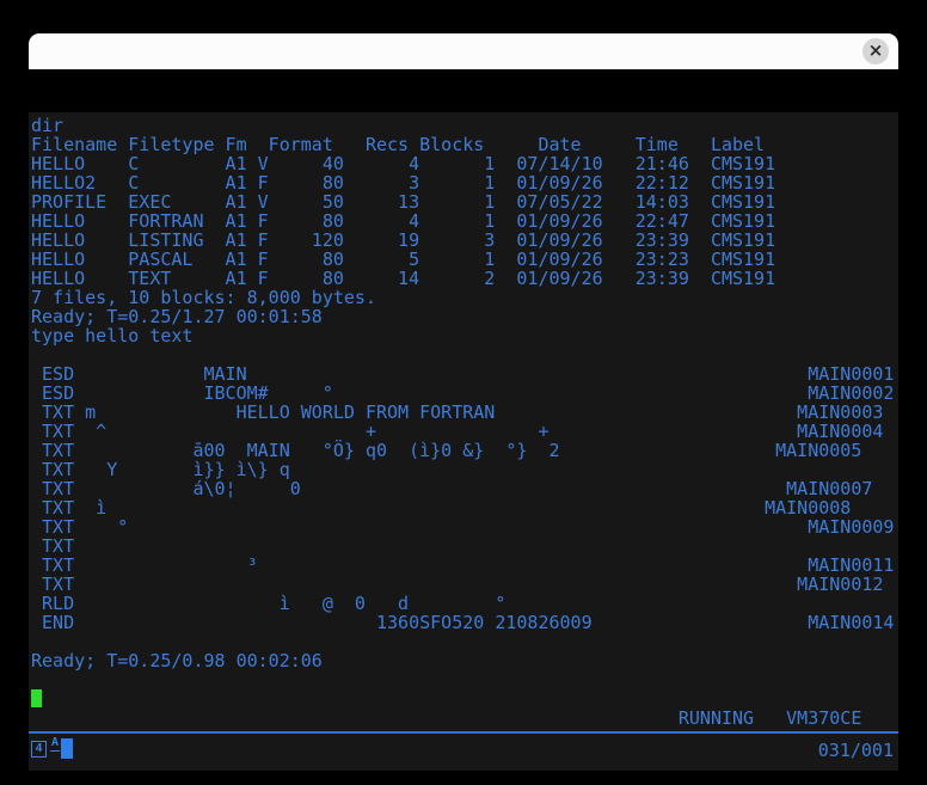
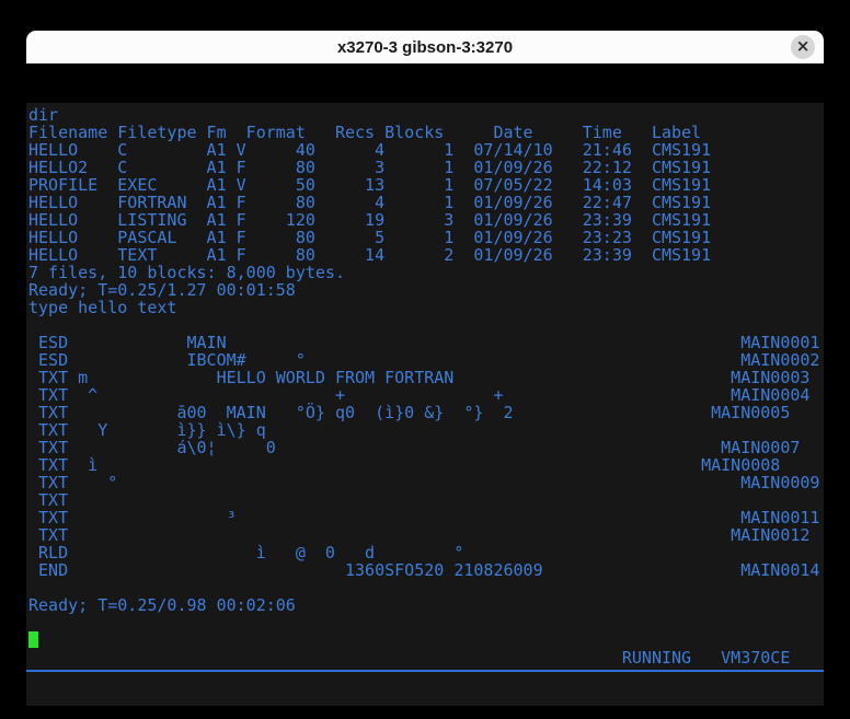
+ x3270-3 gibson-3:3270
  ×
  dir
  Filename Filetype Fm Format Recs Blocks Date Time Label
  HELLO C A1 V 40 4 1 07/14/10 21:46 CMS191
  HELLO2 C A1 F 80 3 1 01/09/26 22:12 CMS191
  PROFILE EXEC A1 V 50 13 1 07/05/22 14:03 CMS191
  HELLO FORTRAN A1 F 80 4 1 01/09/26 22:47 CMS191
  HELLO LISTING A1 F 120 19 3 01/09/26 23:39 CMS191
  HELLO PASCAL A1 F 80 5 1 01/09/26 23:23 CMS191
  HELLO TEXT A1 F 80 14 2 01/09/26 23:39 CMS191
  7 files, 10 blocks: 8,000 bytes.
  Ready; T=0.25/1.27 00:01:58
  type hello text
  ESD MAIN MAIN0001
  ESD IBCOM# ° MAIN0002
  TXT m HELLO WORLD FROM FORTRAN MAIN0003
  TXT ^ + + MAIN0004
  TXT ā00 MAIN °Ö} q0 (ì}0 &} °} 2 MAIN0005
  TXT Y ì}} ì\} q
  TXT á\0¦ 0 MAIN0007
  TXT ì MAIN0008
  TXT ° MAIN0009
  TXT
  TXT ³ MAIN0011
  TXT MAIN0012
  RLD ì @ 0 d °
  END 1360SFO520 210826009 MAIN0014
  Ready; T=0.25/0.98 00:02:06
  RUNNING VM370CE
- 4
- A
- 031/001
